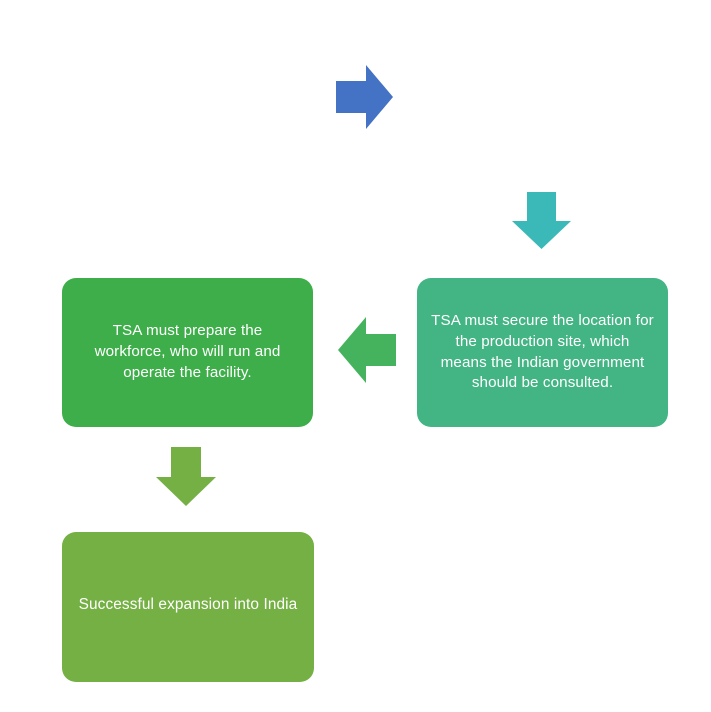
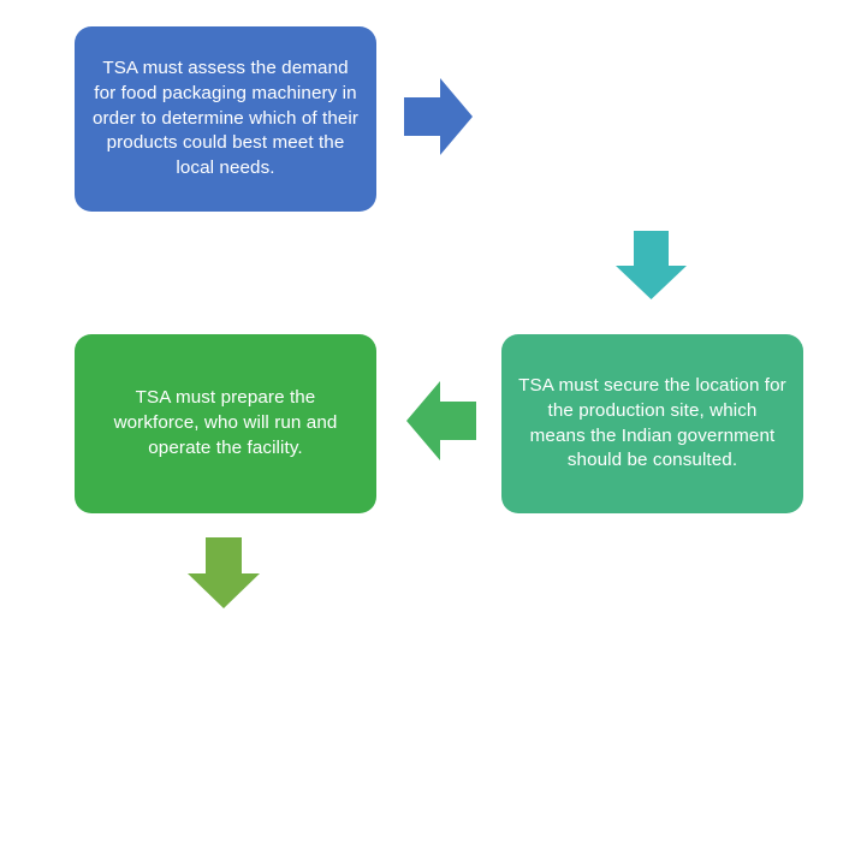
+ TSA must assess the demand for food packaging machinery in order to determine which of their products could best meet the local needs.
  TSA must secure the location for the production site, which means the Indian government should be consulted.
  TSA must prepare the workforce, who will run and operate the facility.
- Successful expansion into India
